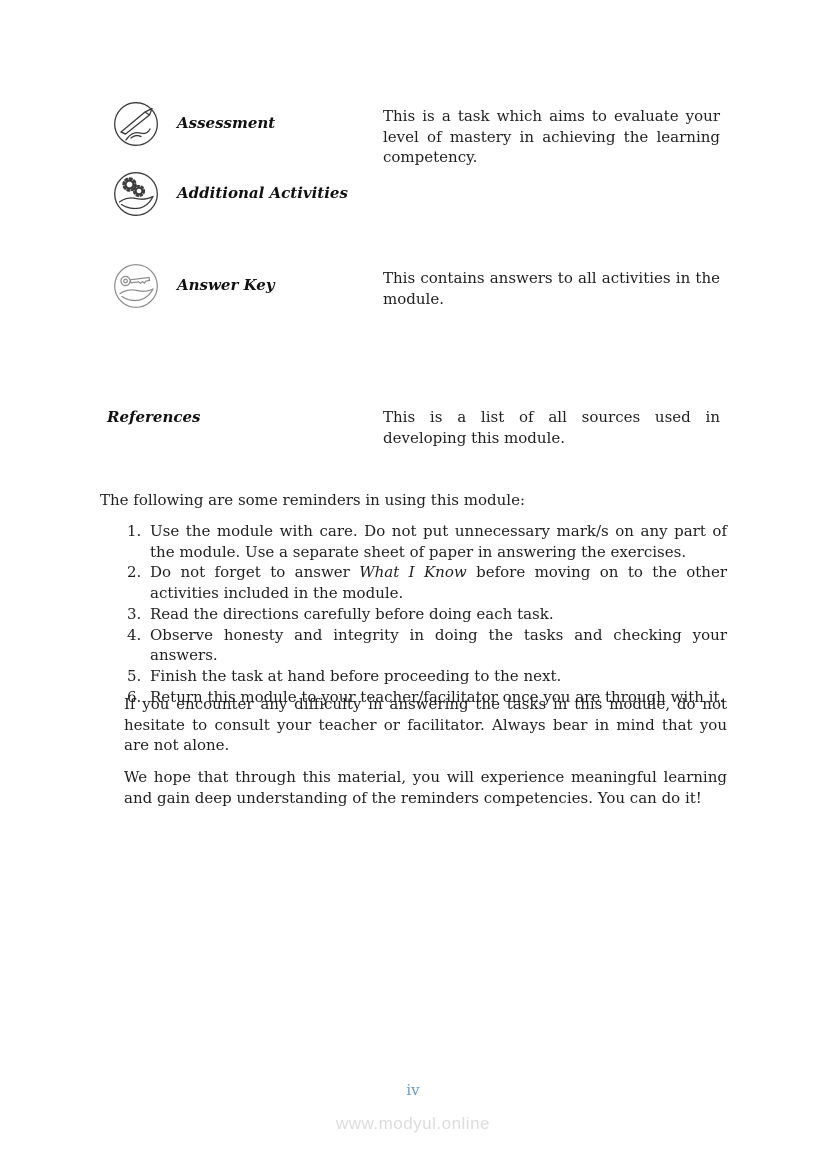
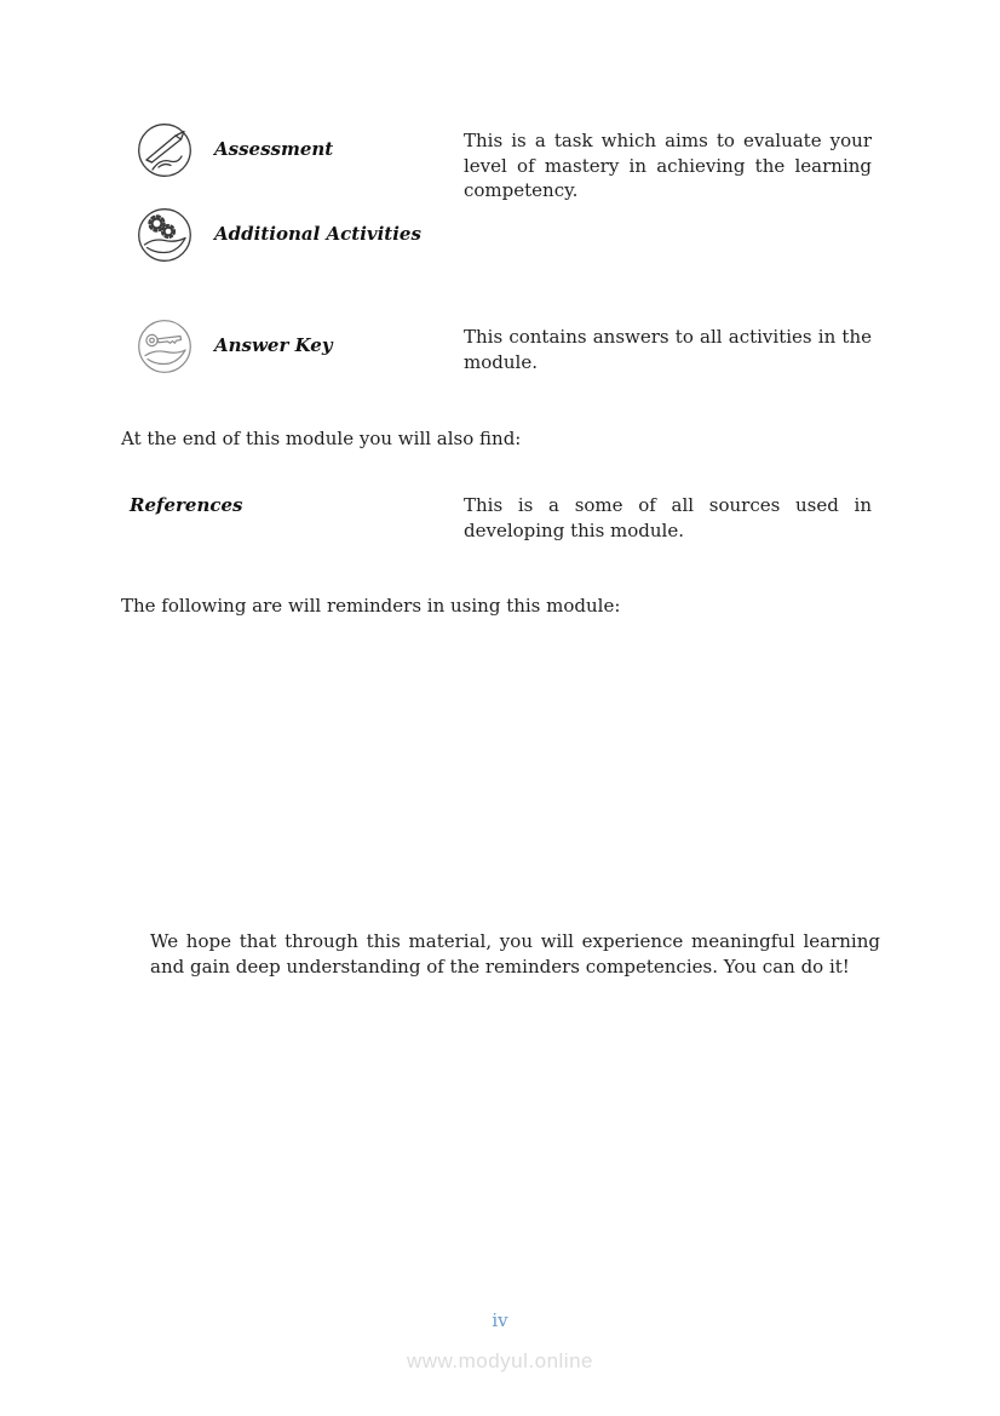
  Assessment
  This is a task which aims to evaluate your level of mastery in achieving the learning competency.
  Additional Activities
  Answer Key
  This contains answers to all activities in the module.
+ At the end of this module you will also find:
  References
- This is a list of all sources used in developing this module.
+ This is a some of all sources used in developing this module.
- The following are some reminders in using this module:
+ The following are will reminders in using this module:
- 1.
- Use the module with care. Do not put unnecessary mark/s on any part of the module. Use a separate sheet of paper in answering the exercises.
- 2.
- Do not forget to answer What I Know before moving on to the other activities included in the module.
- 3.
- Read the directions carefully before doing each task.
- 4.
- Observe honesty and integrity in doing the tasks and checking your answers.
- 5.
- Finish the task at hand before proceeding to the next.
- 6.
- Return this module to your teacher/facilitator once you are through with it.
- If you encounter any difficulty in answering the tasks in this module, do not hesitate to consult your teacher or facilitator. Always bear in mind that you are not alone.
  We hope that through this material, you will experience meaningful learning and gain deep understanding of the reminders competencies. You can do it!
  iv
  www.modyul.online
